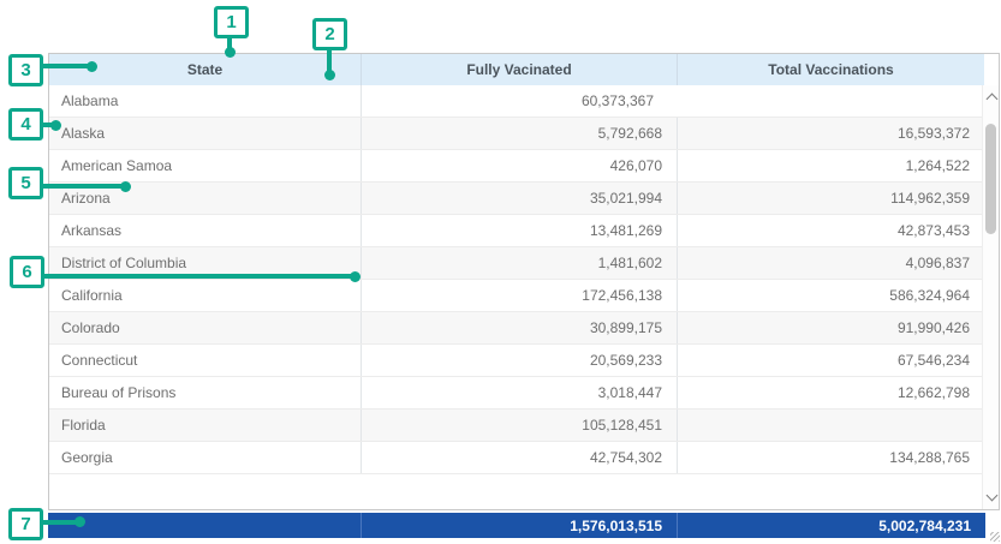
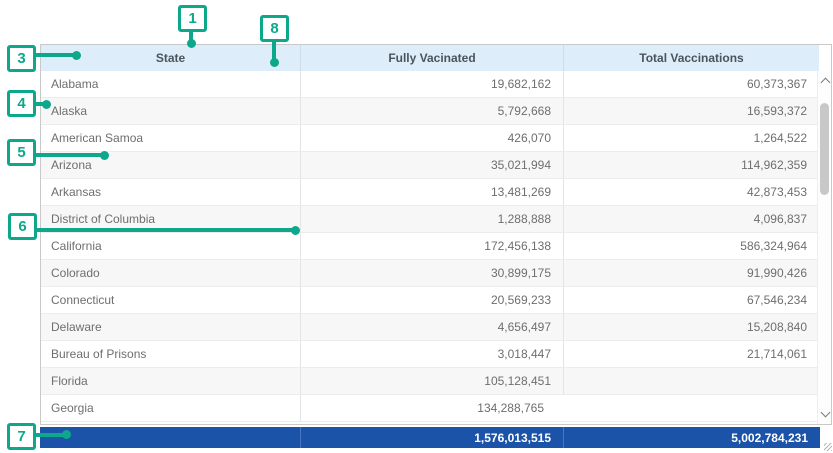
  State
  Fully Vacinated
  Total Vaccinations
  Alabama
+ 19,682,162
  60,373,367
  Alaska
  5,792,668
  16,593,372
  American Samoa
  426,070
  1,264,522
  Arizona
  35,021,994
  114,962,359
  Arkansas
  13,481,269
  42,873,453
  District of Columbia
- 1,481,602
+ 1,288,888
  4,096,837
  California
  172,456,138
  586,324,964
  Colorado
  30,899,175
  91,990,426
  Connecticut
  20,569,233
  67,546,234
+ Delaware
+ 4,656,497
+ 15,208,840
  Bureau of Prisons
  3,018,447
- 12,662,798
+ 21,714,061
  Florida
  105,128,451
  Georgia
- 42,754,302
  134,288,765
  1,576,013,515
  5,002,784,231
  1
- 2
+ 8
  3
  4
  5
  6
  7
